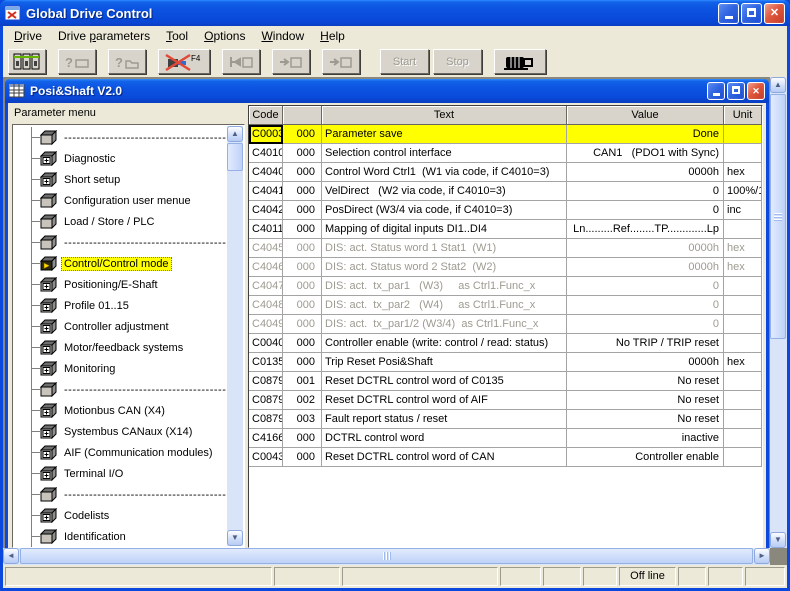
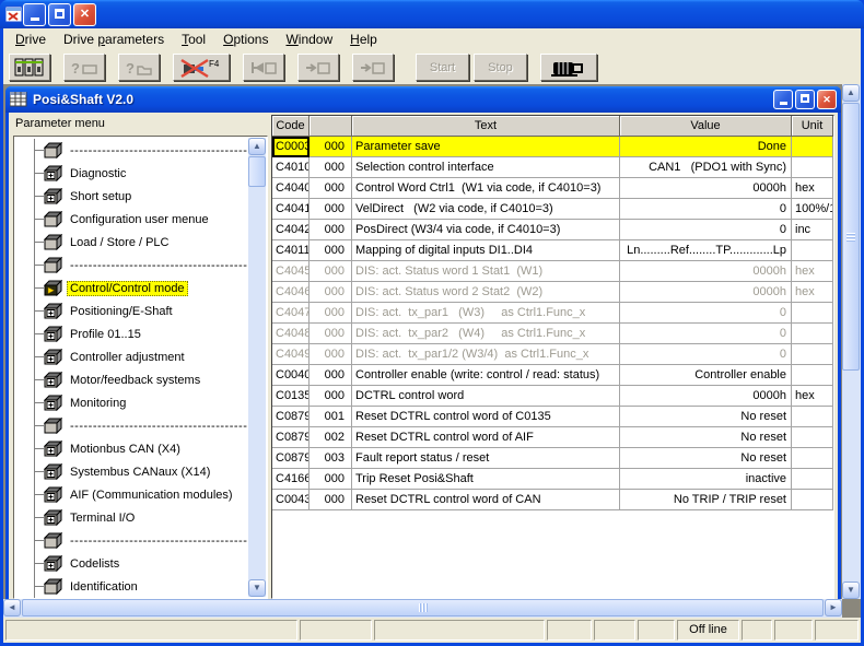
- Global Drive Control
  ✕
  Drive
  Drive parameters
  Tool
  Options
  Window
  Help
  ?
  ?
  F4
  Start
  Stop
  Posi&Shaft V2.0
  ✕
  Parameter menu
  ---------------------------------------
  Diagnostic
  Short setup
  Configuration user menue
  Load / Store / PLC
  ---------------------------------------
  Control/Control mode
  Positioning/E-Shaft
  Profile 01..15
  Controller adjustment
  Motor/feedback systems
  Monitoring
  ---------------------------------------
  Motionbus CAN (X4)
  Systembus CANaux (X14)
  AIF (Communication modules)
  Terminal I/O
  ---------------------------------------
  Codelists
  Identification
  ▲
  ▼
  Code
  Text
  Value
  Unit
  C0003
  000
  Parameter save
  Done
  C4010
  000
  Selection control interface
  CAN1 (PDO1 with Sync)
  C4040
  000
  Control Word Ctrl1 (W1 via code, if C4010=3)
  0000h
  hex
  C4041
  000
  VelDirect (W2 via code, if C4010=3)
  0
  100%/1
  C4042
  000
  PosDirect (W3/4 via code, if C4010=3)
  0
  inc
  C4011
  000
  Mapping of digital inputs DI1..DI4
  Ln.........Ref........TP.............Lp
  C4045
  000
  DIS: act. Status word 1 Stat1 (W1)
  0000h
  hex
  C4046
  000
  DIS: act. Status word 2 Stat2 (W2)
  0000h
  hex
  C4047
  000
  DIS: act. tx_par1 (W3) as Ctrl1.Func_x
  0
  C4048
  000
  DIS: act. tx_par2 (W4) as Ctrl1.Func_x
  0
  C4049
  000
  DIS: act. tx_par1/2 (W3/4) as Ctrl1.Func_x
  0
  C0040
  000
  Controller enable (write: control / read: status)
- No TRIP / TRIP reset
+ Controller enable
  C0135
  000
- Trip Reset Posi&Shaft
+ DCTRL control word
  0000h
  hex
  C0879
  001
  Reset DCTRL control word of C0135
  No reset
  C0879
  002
  Reset DCTRL control word of AIF
  No reset
  C0879
  003
  Fault report status / reset
  No reset
  C4166
  000
- DCTRL control word
+ Trip Reset Posi&Shaft
  inactive
  C0043
  000
  Reset DCTRL control word of CAN
- Controller enable
+ No TRIP / TRIP reset
  ▲
  ▼
  ◄
  ►
  Off line
